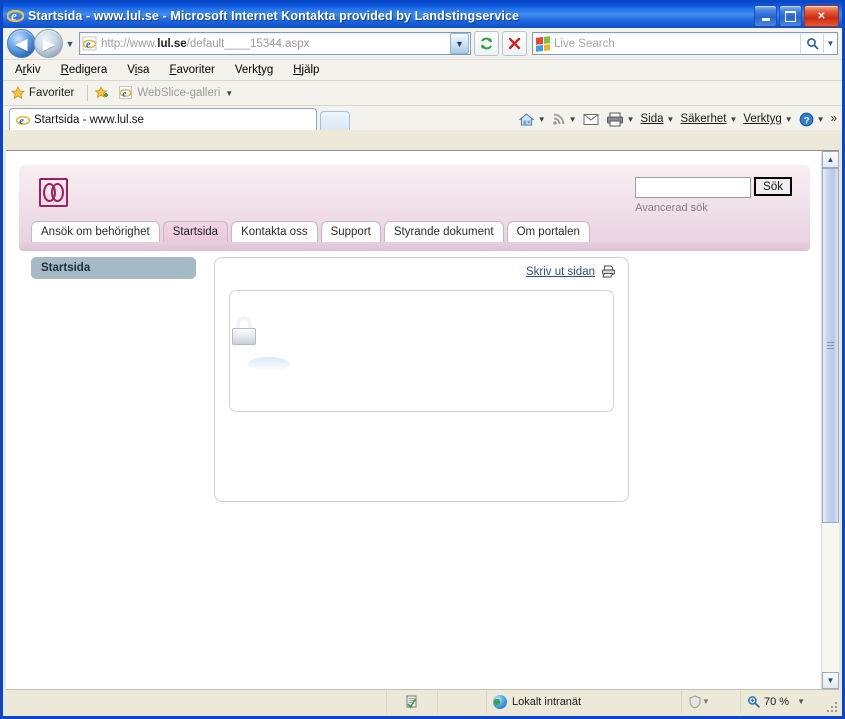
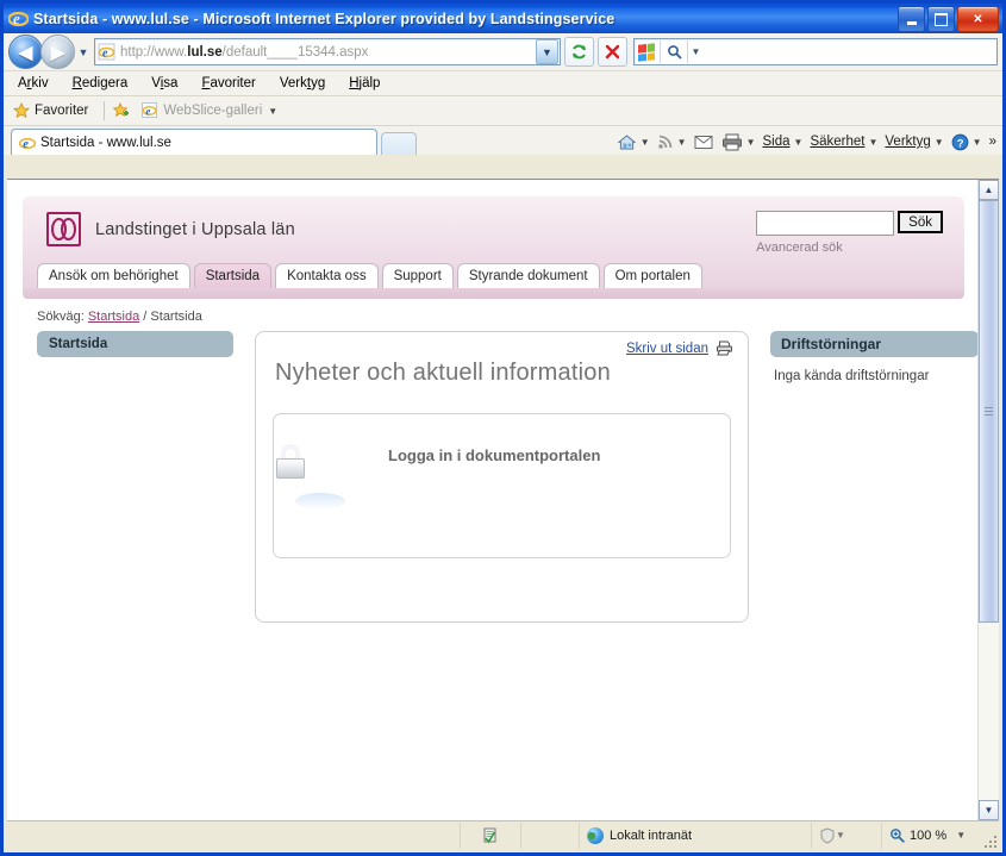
  e
- Startsida - www.lul.se - Microsoft Internet Kontakta provided by Landstingservice
+ Startsida - www.lul.se - Microsoft Internet Explorer provided by Landstingservice
  ✕
  ◀
  ▶
  ▼
  e
  http://www.lul.se/default____15344.aspx
  ▼
- Live Search
  ▼
  Arkiv
  Redigera
  Visa
  Favoriter
  Verktyg
  Hjälp
  Favoriter
  e
  WebSlice-galleri
  ▼
  e
  Startsida - www.lul.se
  ▼
  ▼
  ▼
  Sida
  ▼
  Säkerhet
  ▼
  Verktyg
  ▼
  ?
  ▼
  »
+ Landstinget i Uppsala län
  Sök
  Avancerad sök
  Ansök om behörighet
  Startsida
  Kontakta oss
  Support
  Styrande dokument
  Om portalen
+ Sökväg: Startsida / Startsida
  Startsida
  Skriv ut sidan
+ Nyheter och aktuell information
+ Logga in i dokumentportalen
+ Driftstörningar
+ Inga kända driftstörningar
  ▲
  ▼
  Lokalt intranät
  ▼
- 70 %
+ 100 %
  ▼
